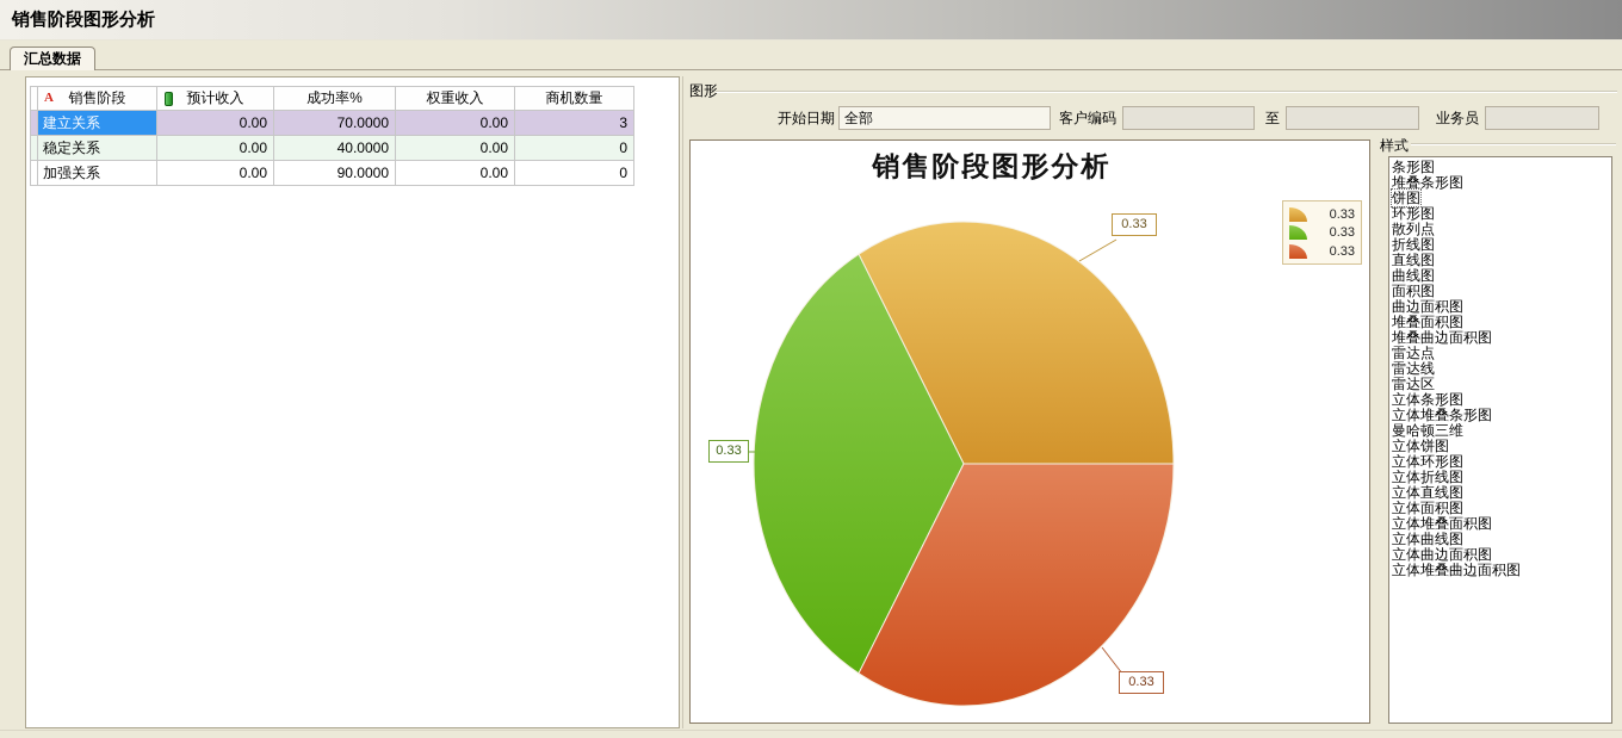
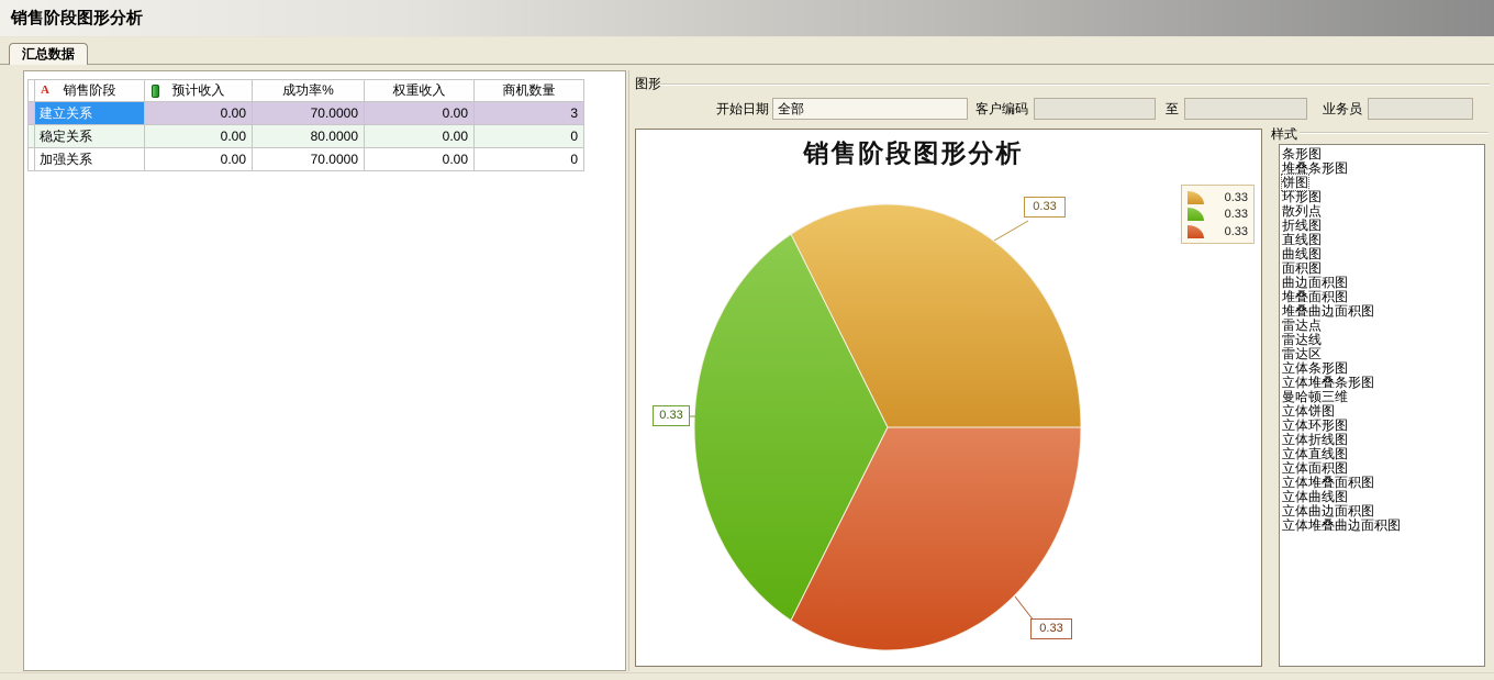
  销售阶段图形分析
  汇总数据
  	A 销售阶段	预计收入	成功率%	权重收入	商机数量
  	建立关系	0.00	70.0000	0.00	3
- 	稳定关系	0.00	40.0000	0.00	0
+ 	稳定关系	0.00	80.0000	0.00	0
- 	加强关系	0.00	90.0000	0.00	0
+ 	加强关系	0.00	70.0000	0.00	0
  图形
  开始日期
  全部
  客户编码
  至
  业务员
  销售阶段图形分析
  0.33
  0.33
  0.33
  0.33
  0.33
  0.33
  样式
  条形图
  堆叠条形图
  饼图
  环形图
  散列点
  折线图
  直线图
  曲线图
  面积图
  曲边面积图
  堆叠面积图
  堆叠曲边面积图
  雷达点
  雷达线
  雷达区
  立体条形图
  立体堆叠条形图
  曼哈顿三维
  立体饼图
  立体环形图
  立体折线图
  立体直线图
  立体面积图
  立体堆叠面积图
  立体曲线图
  立体曲边面积图
  立体堆叠曲边面积图
